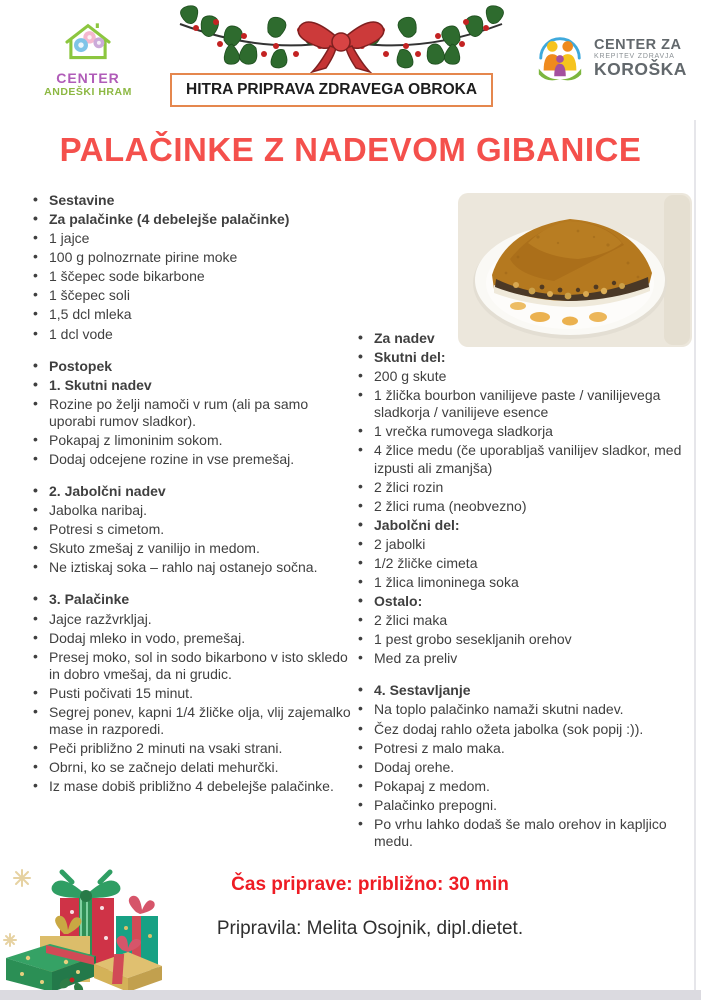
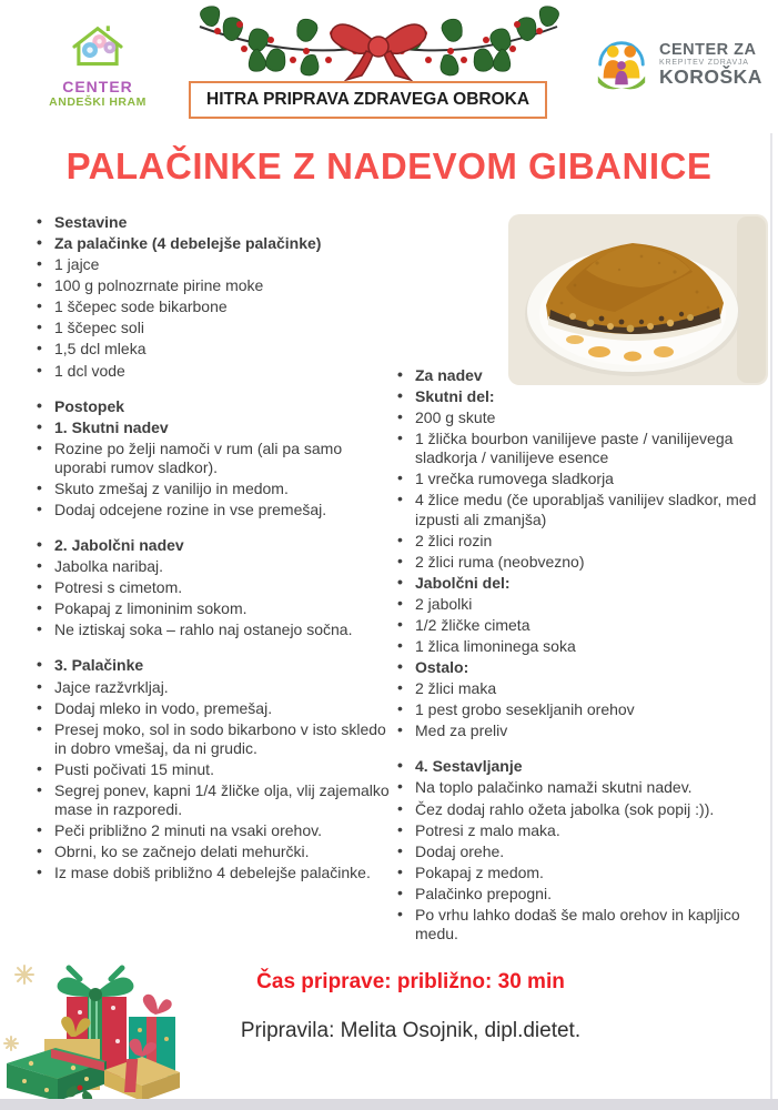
  CENTER
  ANDEŠKI HRAM
  HITRA PRIPRAVA ZDRAVEGA OBROKA
  CENTER ZA
  KOROŠKA
  PALAČINKE Z NADEVOM GIBANICE
  Sestavine
  Za palačinke (4 debelejše palačinke)
  1 jajce
  100 g polnozrnate pirine moke
  1 ščepec sode bikarbone
  1 ščepec soli
  1,5 dcl mleka
  1 dcl vode
  Postopek
  1. Skutni nadev
  Rozine po želji namoči v rum (ali pa samo uporabi rumov sladkor).
- Pokapaj z limoninim sokom.
+ Skuto zmešaj z vanilijo in medom.
  Dodaj odcejene rozine in vse premešaj.
  2. Jabolčni nadev
  Jabolka naribaj.
  Potresi s cimetom.
- Skuto zmešaj z vanilijo in medom.
+ Pokapaj z limoninim sokom.
  Ne iztiskaj soka – rahlo naj ostanejo sočna.
  3. Palačinke
  Jajce razžvrkljaj.
  Dodaj mleko in vodo, premešaj.
  Presej moko, sol in sodo bikarbono v isto skledo in dobro vmešaj, da ni grudic.
  Pusti počivati 15 minut.
  Segrej ponev, kapni 1/4 žličke olja, vlij zajemalko mase in razporedi.
- Peči približno 2 minuti na vsaki strani.
+ Peči približno 2 minuti na vsaki orehov.
  Obrni, ko se začnejo delati mehurčki.
  Iz mase dobiš približno 4 debelejše palačinke.
  Za nadev
  Skutni del:
  200 g skute
  1 žlička bourbon vanilijeve paste / vanilijevega sladkorja / vanilijeve esence
  1 vrečka rumovega sladkorja
  4 žlice medu (če uporabljaš vanilijev sladkor, med izpusti ali zmanjša)
  2 žlici rozin
  2 žlici ruma (neobvezno)
  Jabolčni del:
  2 jabolki
  1/2 žličke cimeta
  1 žlica limoninega soka
  Ostalo:
  2 žlici maka
  1 pest grobo sesekljanih orehov
  Med za preliv
  4. Sestavljanje
  Na toplo palačinko namaži skutni nadev.
  Čez dodaj rahlo ožeta jabolka (sok popij :)).
  Potresi z malo maka.
  Dodaj orehe.
  Pokapaj z medom.
  Palačinko prepogni.
  Po vrhu lahko dodaš še malo orehov in kapljico medu.
  Čas priprave: približno: 30 min
  Pripravila: Melita Osojnik, dipl.dietet.
